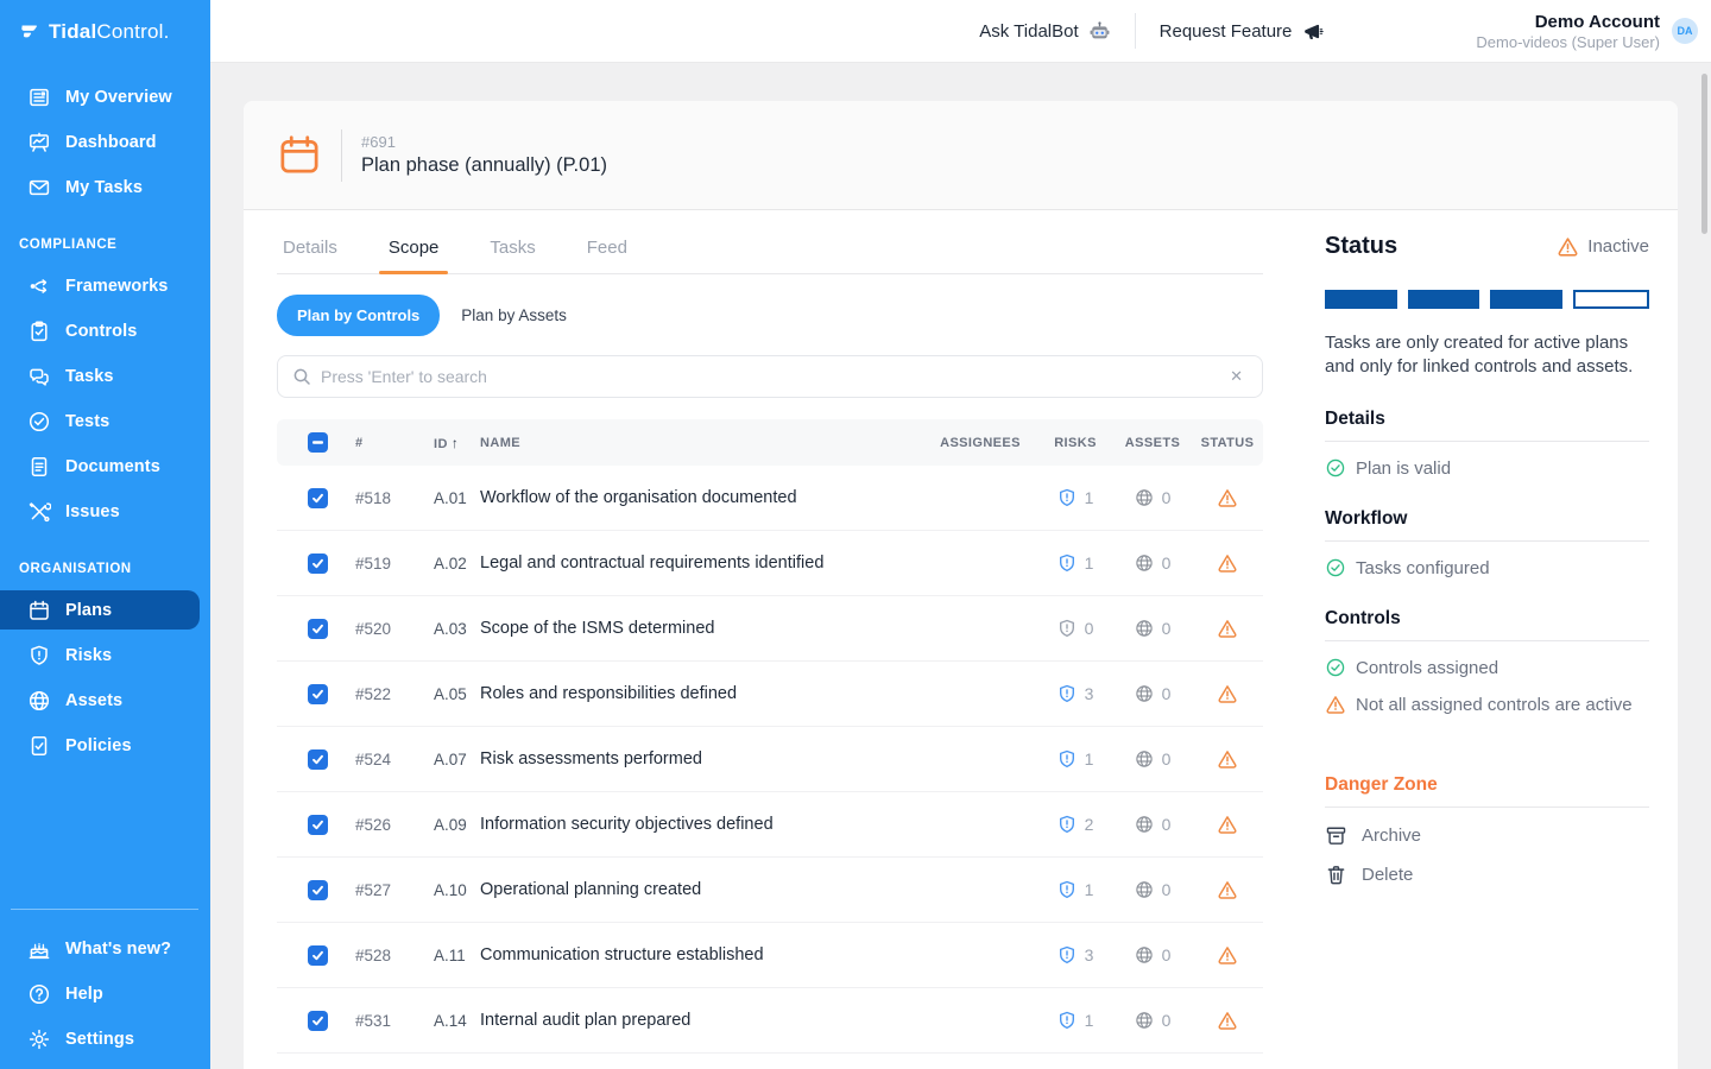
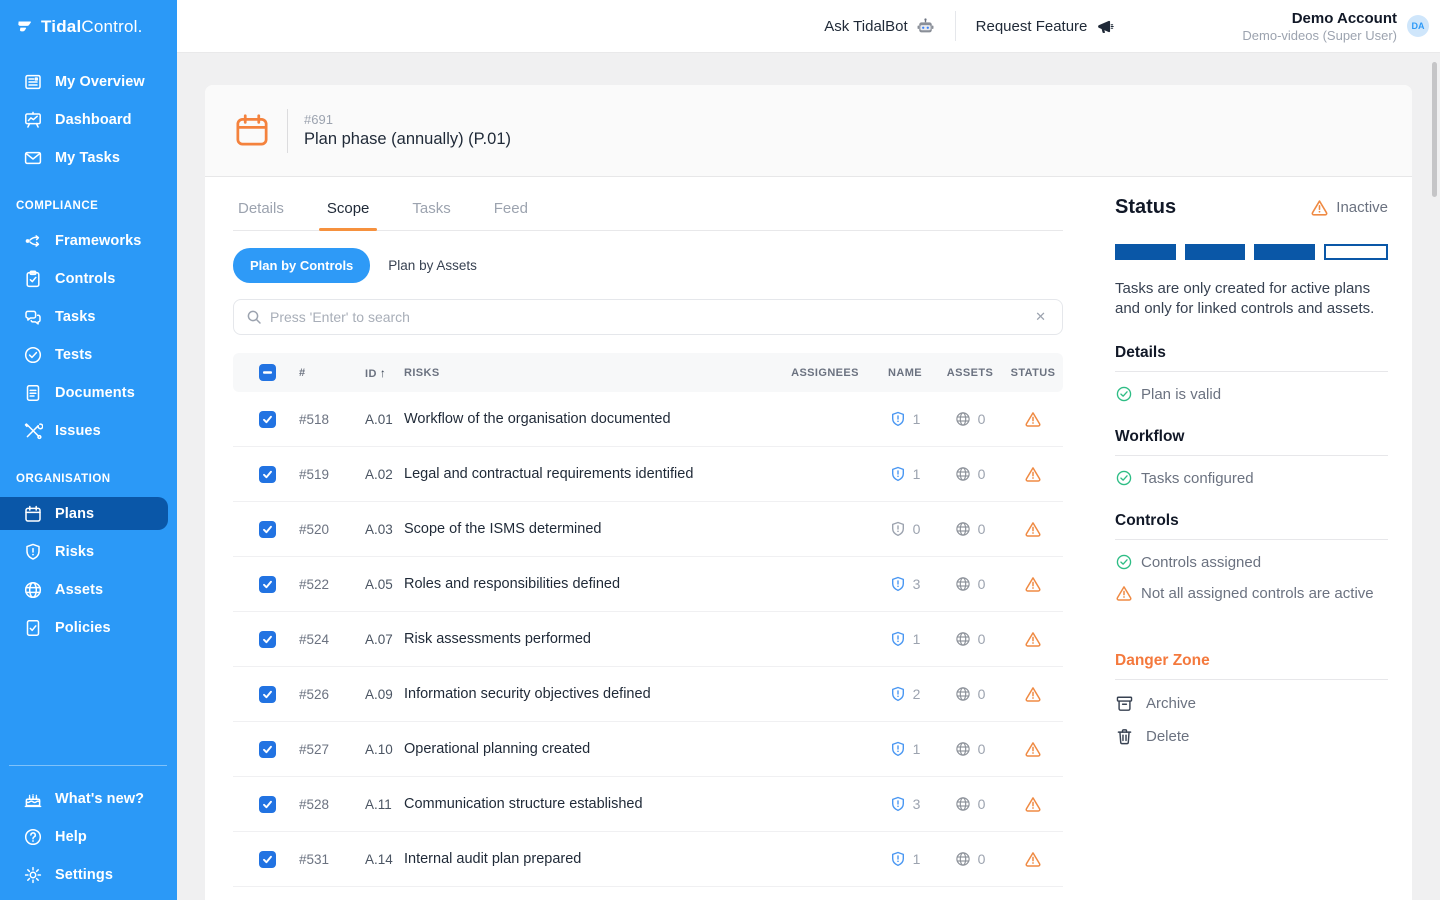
  TidalControl.
  My Overview
  Dashboard
  My Tasks
  COMPLIANCE
  Frameworks
  Controls
  Tasks
  Tests
  Documents
  Issues
  ORGANISATION
  Plans
  Risks
  Assets
  Policies
  What's new?
  Help
  Settings
  Ask TidalBot
  Request Feature
  Demo Account
  Demo-videos (Super User)
  DA
  #691
  Plan phase (annually) (P.01)
  Details
  Scope
  Tasks
  Feed
  Plan by Controls
  Plan by Assets
  Press 'Enter' to search
  ✕
  #
  ID ↑
- NAME
+ RISKS
  ASSIGNEES
- RISKS
+ NAME
  ASSETS
  STATUS
  #518
  A.01
  Workflow of the organisation documented
  1
  0
  #519
  A.02
  Legal and contractual requirements identified
  1
  0
  #520
  A.03
  Scope of the ISMS determined
  0
  0
  #522
  A.05
  Roles and responsibilities defined
  3
  0
  #524
  A.07
  Risk assessments performed
  1
  0
  #526
  A.09
  Information security objectives defined
  2
  0
  #527
  A.10
  Operational planning created
  1
  0
  #528
  A.11
  Communication structure established
  3
  0
  #531
  A.14
  Internal audit plan prepared
  1
  0
  Status
  Inactive
  Tasks are only created for active plans and only for linked controls and assets.
  Details
  Plan is valid
  Workflow
  Tasks configured
  Controls
  Controls assigned
  Not all assigned controls are active
  Danger Zone
  Archive
  Delete
